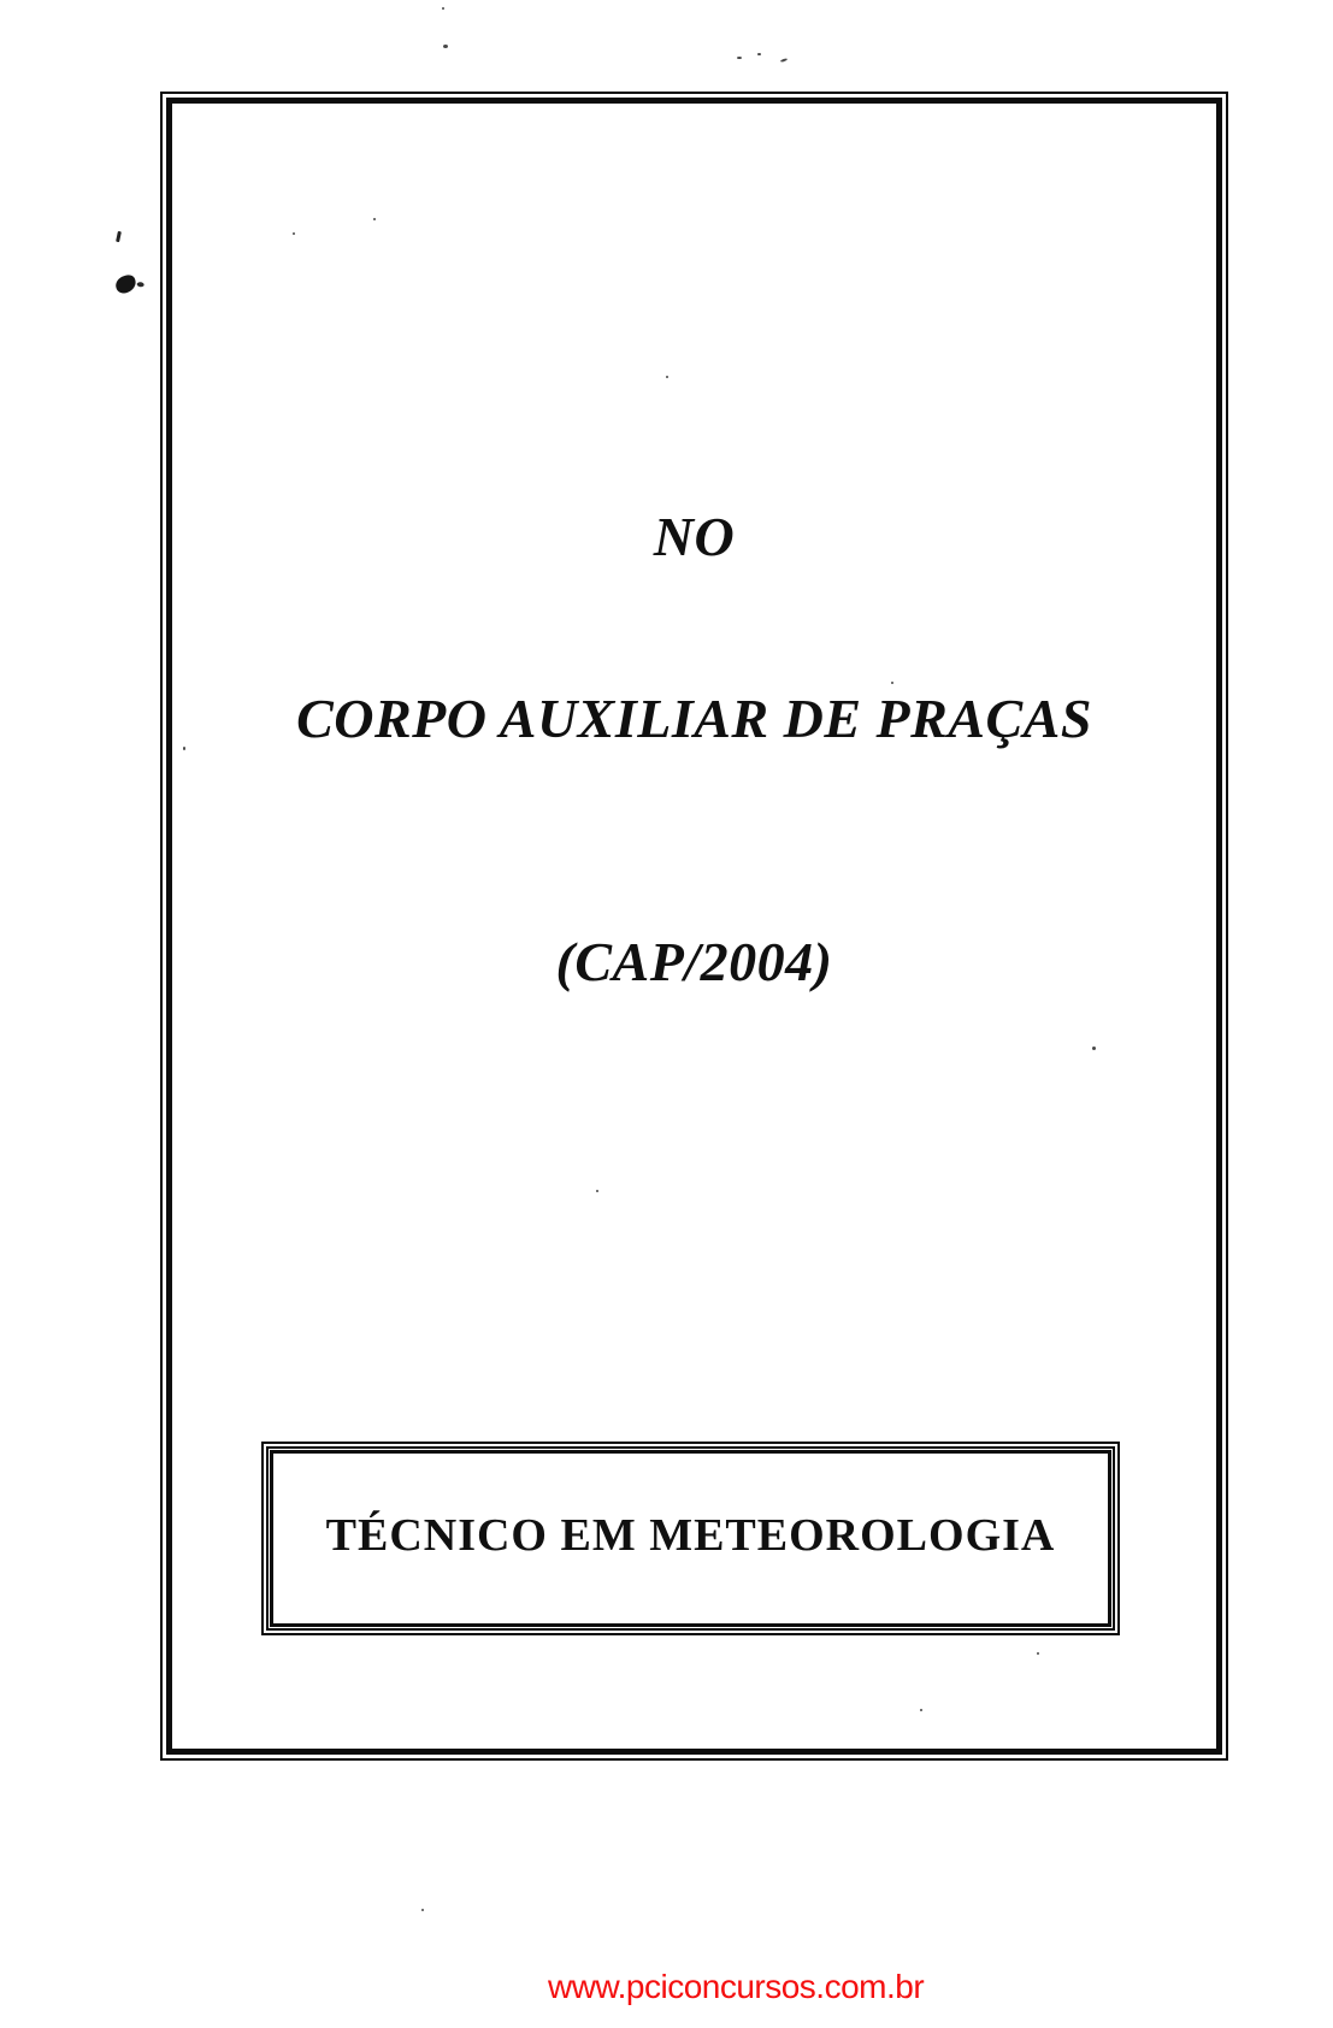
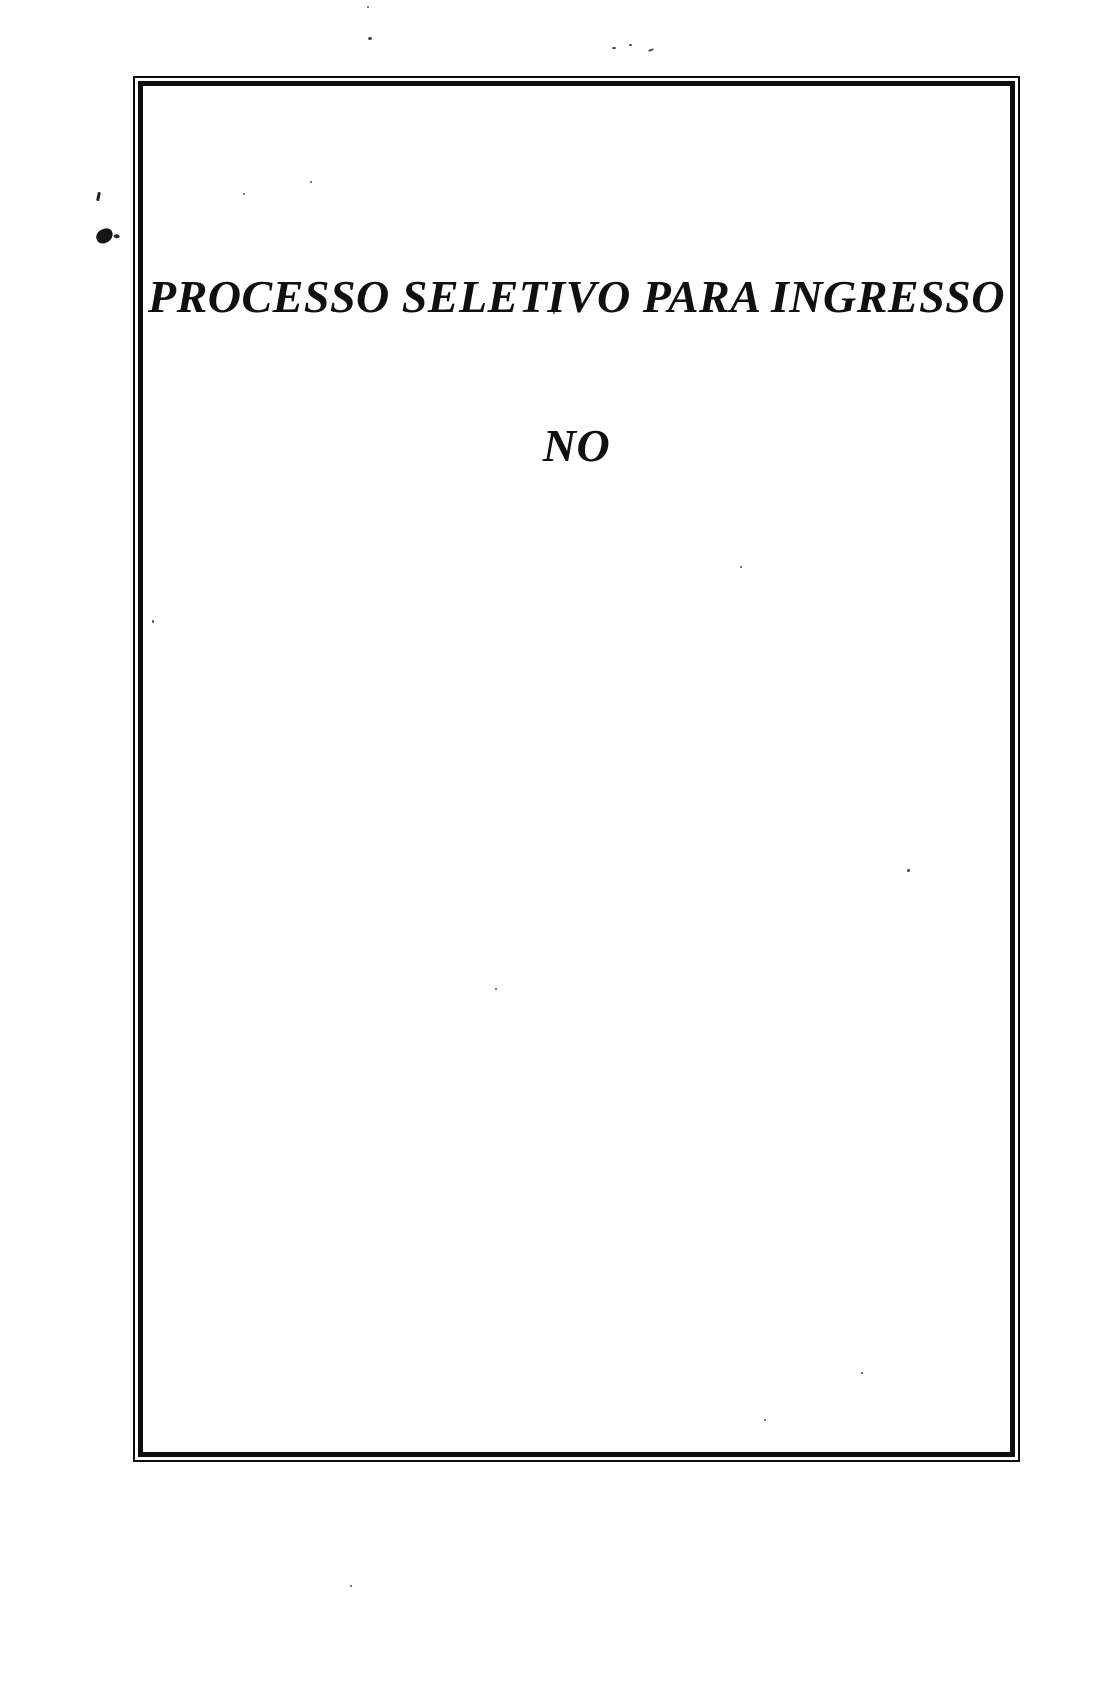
+ PROCESSO SELETIVO PARA INGRESSO
  NO
- CORPO AUXILIAR DE PRAÇAS
- (CAP/2004)
- TÉCNICO EM METEOROLOGIA
- www.pciconcursos.com.br
